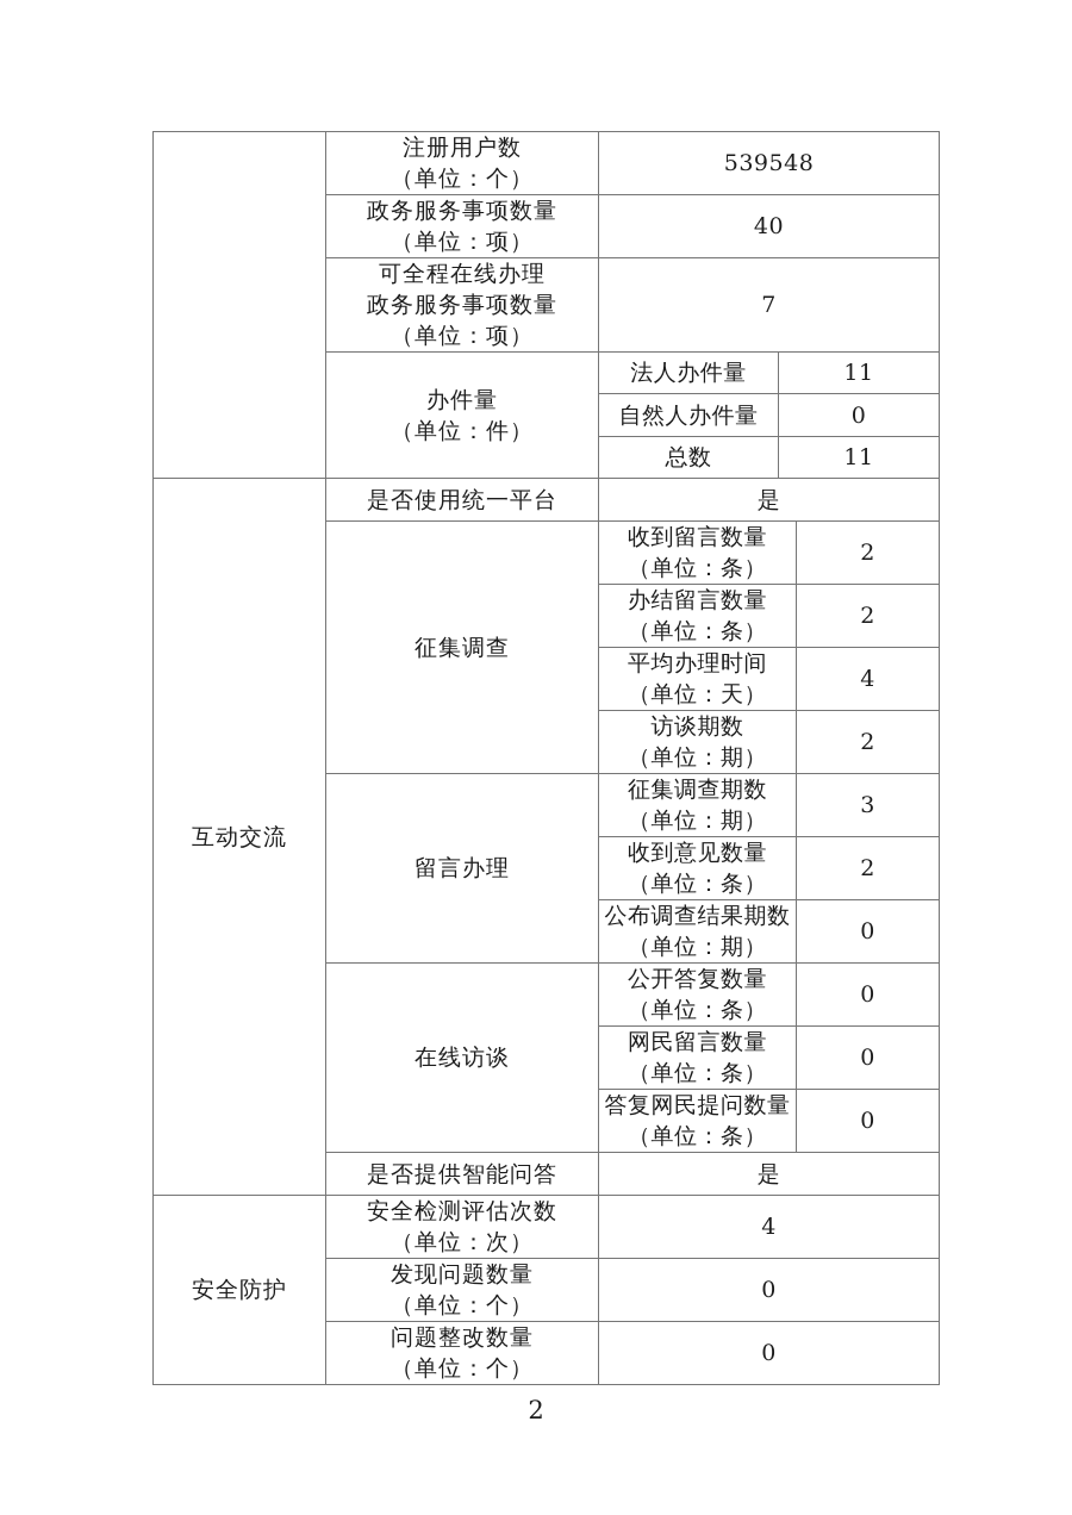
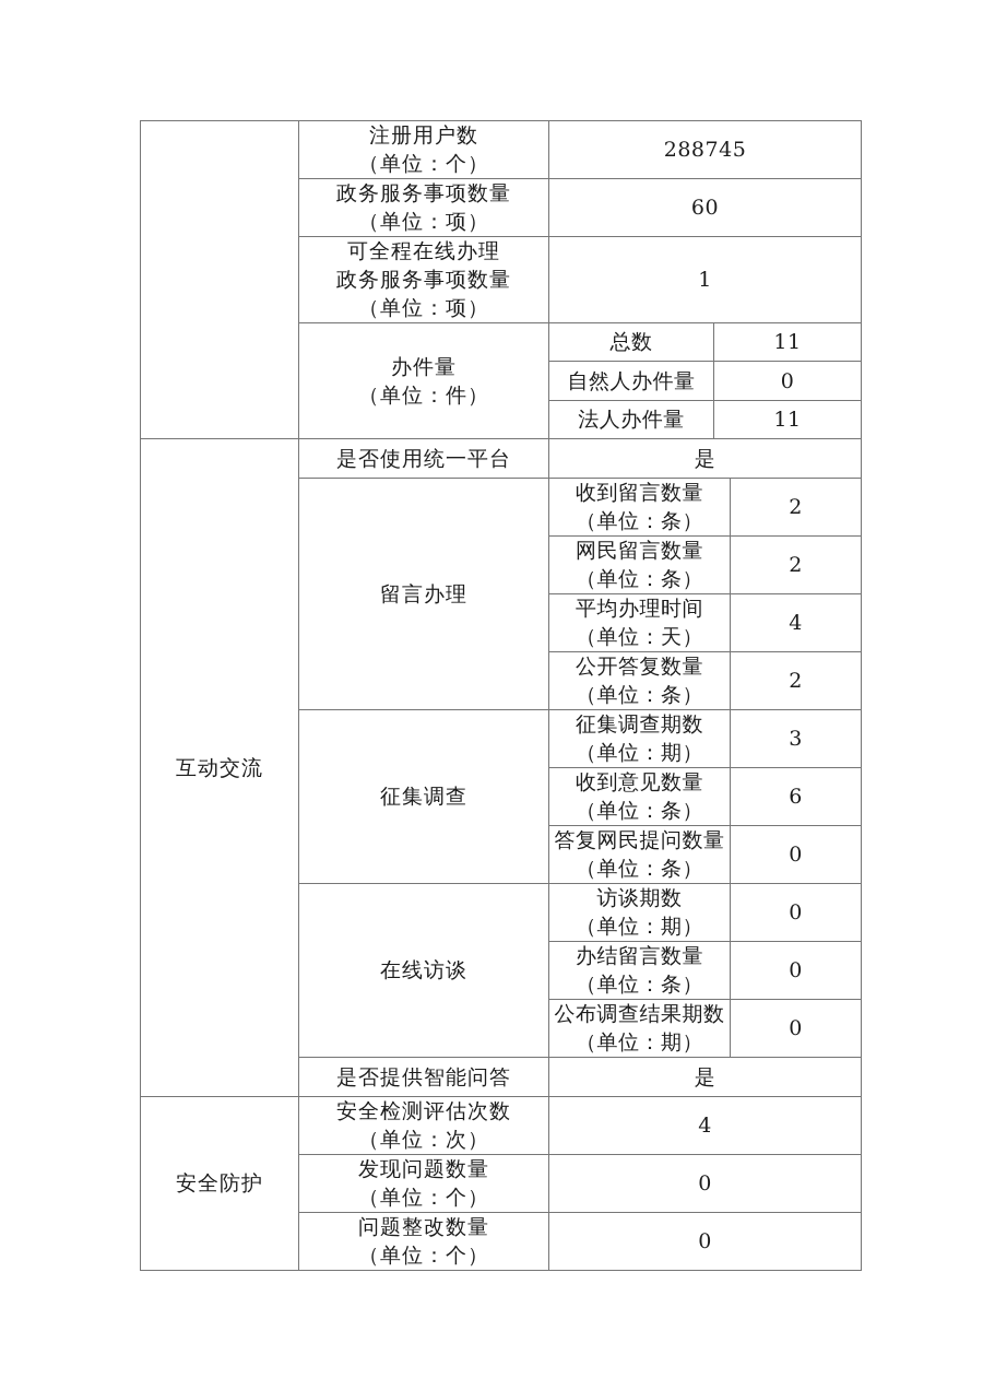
- 	注册用户数 （单位：个）	539548
+ 	注册用户数 （单位：个）	288745
- 政务服务事项数量 （单位：项）	40
+ 政务服务事项数量 （单位：项）	60
- 可全程在线办理 政务服务事项数量 （单位：项）	7
+ 可全程在线办理 政务服务事项数量 （单位：项）	1
- 办件量 （单位：件）	法人办件量	11
+ 办件量 （单位：件）	总数	11
  自然人办件量	0
- 总数	11
+ 法人办件量	11
  互动交流	是否使用统一平台	是
- 征集调查	收到留言数量 （单位：条）	2
+ 留言办理	收到留言数量 （单位：条）	2
- 办结留言数量 （单位：条）	2
+ 网民留言数量 （单位：条）	2
  平均办理时间 （单位：天）	4
- 访谈期数 （单位：期）	2
+ 公开答复数量 （单位：条）	2
- 留言办理	征集调查期数 （单位：期）	3
+ 征集调查	征集调查期数 （单位：期）	3
- 收到意见数量 （单位：条）	2
+ 收到意见数量 （单位：条）	6
- 公布调查结果期数 （单位：期）	0
+ 答复网民提问数量 （单位：条）	0
- 在线访谈	公开答复数量 （单位：条）	0
+ 在线访谈	访谈期数 （单位：期）	0
- 网民留言数量 （单位：条）	0
+ 办结留言数量 （单位：条）	0
- 答复网民提问数量 （单位：条）	0
+ 公布调查结果期数 （单位：期）	0
  是否提供智能问答	是
  安全防护	安全检测评估次数 （单位：次）	4
  发现问题数量 （单位：个）	0
  问题整改数量 （单位：个）	0
- 2
